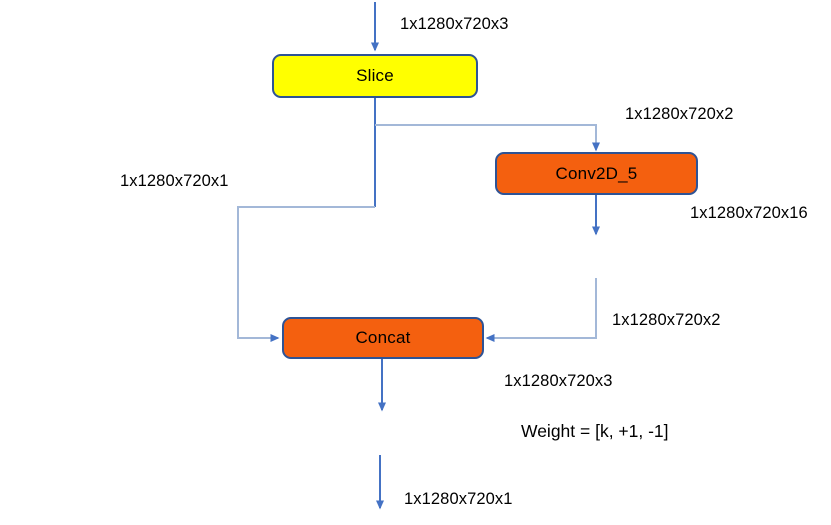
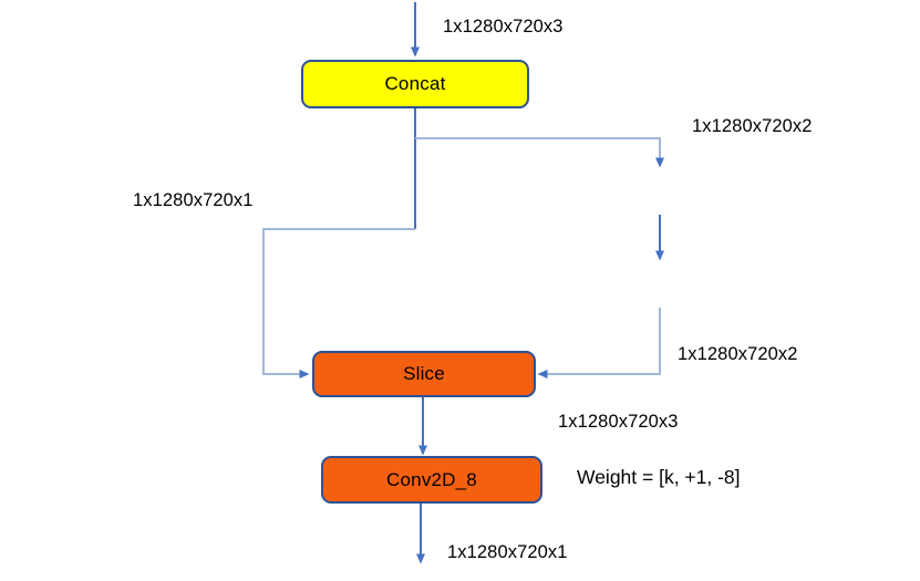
- Slice
+ Concat
- Conv2D_5
- Concat
+ Slice
+ Conv2D_8
  1x1280x720x3
  1x1280x720x2
  1x1280x720x1
- 1x1280x720x16
  1x1280x720x2
  1x1280x720x3
  1x1280x720x1
- Weight = [k, +1, -1]
+ Weight = [k, +1, -8]
